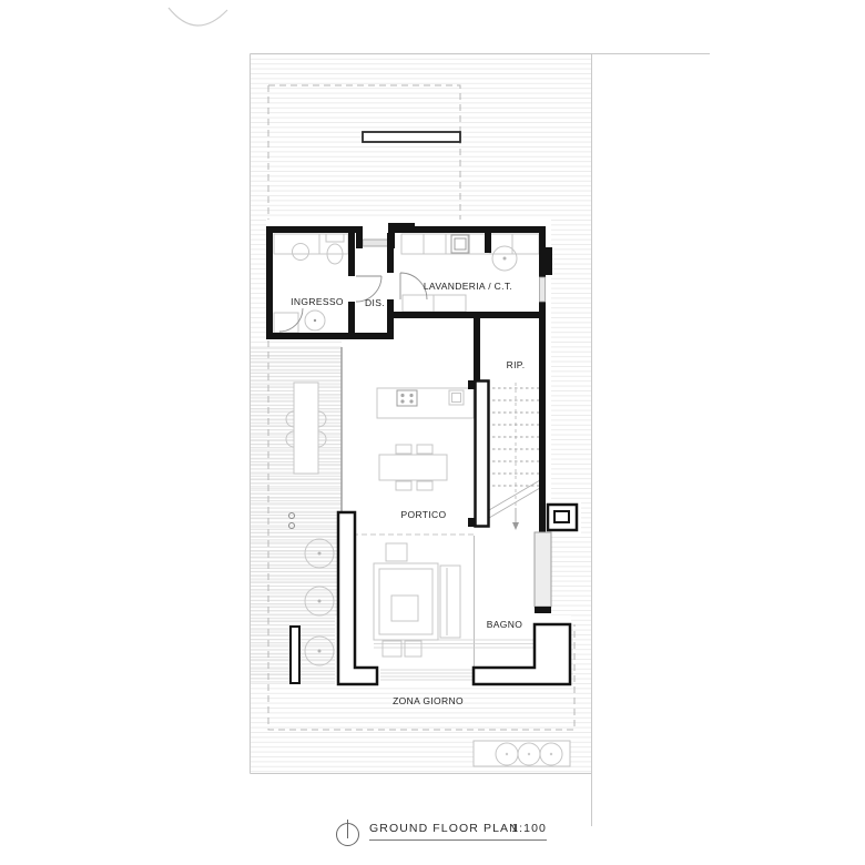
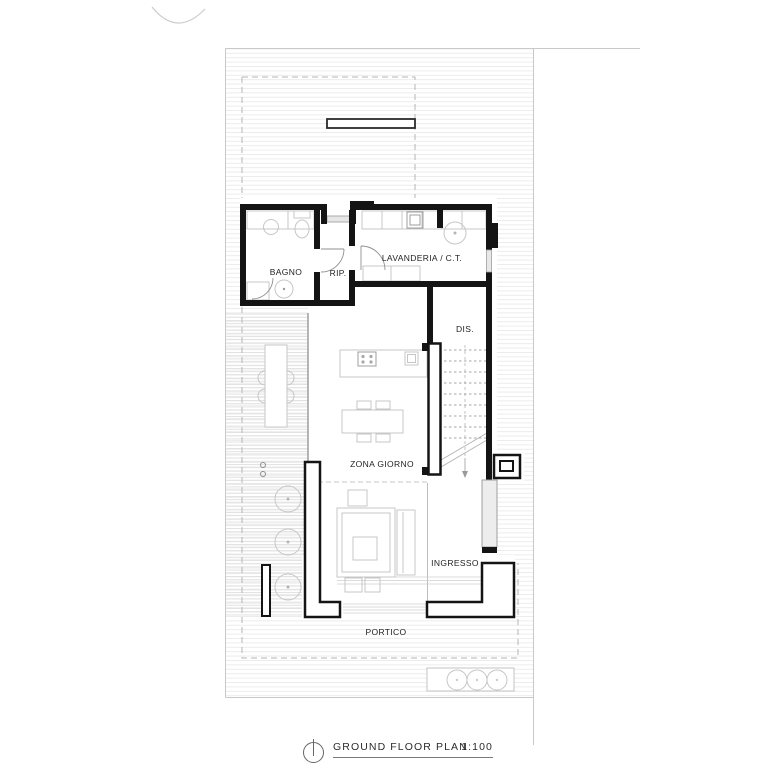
- INGRESSO
+ BAGNO
- DIS.
+ RIP.
  LAVANDERIA / C.T.
- RIP.
+ DIS.
- PORTICO
+ ZONA GIORNO
- BAGNO
+ INGRESSO
- ZONA GIORNO
+ PORTICO
  GROUND FLOOR PLAN
  1:100
